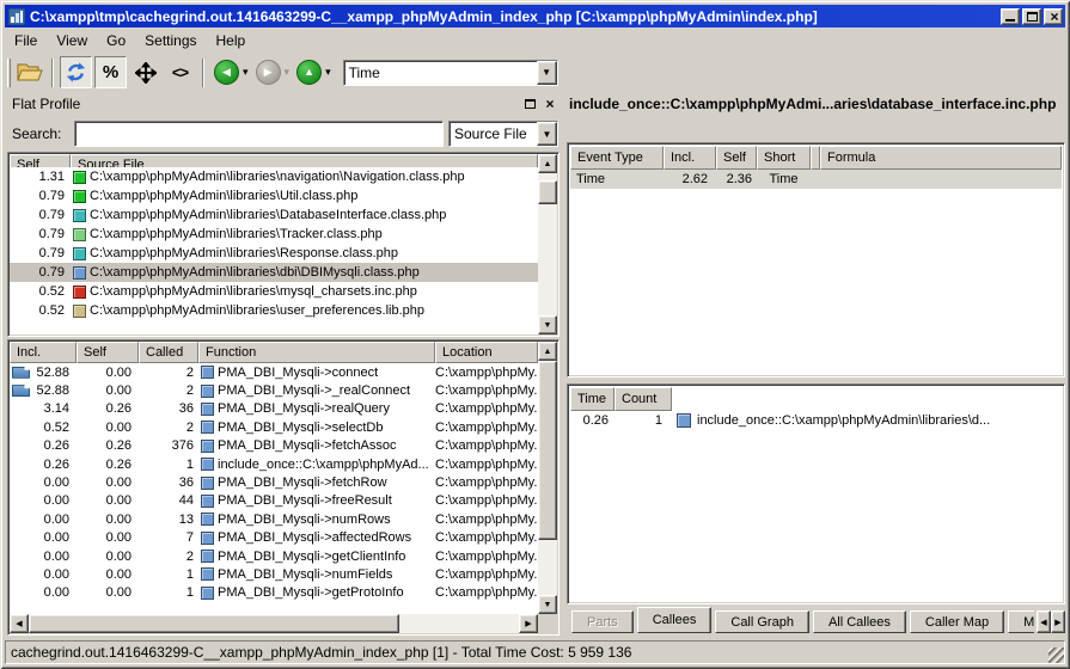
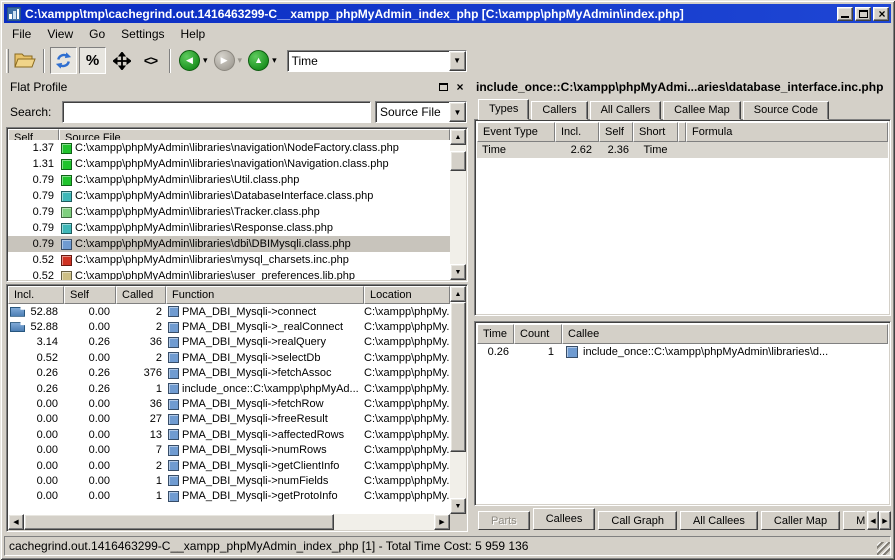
  C:\xampp\tmp\cachegrind.out.1416463299-C__xampp_phpMyAdmin_index_php [C:\xampp\phpMyAdmin\index.php]
  ×
  File
  View
  Go
  Settings
  Help
  %
  <>
  ◀
  ▾
  ▶
  ▾
  ▲
  ▾
  Time
  ▼
  Flat Profile
  ×
  Search:
  Source File
  ▼
  Self
  Source File
+ 1.37
+ C:\xampp\phpMyAdmin\libraries\navigation\NodeFactory.class.php
  1.31
  C:\xampp\phpMyAdmin\libraries\navigation\Navigation.class.php
  0.79
  C:\xampp\phpMyAdmin\libraries\Util.class.php
  0.79
  C:\xampp\phpMyAdmin\libraries\DatabaseInterface.class.php
  0.79
  C:\xampp\phpMyAdmin\libraries\Tracker.class.php
  0.79
  C:\xampp\phpMyAdmin\libraries\Response.class.php
  0.79
  C:\xampp\phpMyAdmin\libraries\dbi\DBIMysqli.class.php
  0.52
  C:\xampp\phpMyAdmin\libraries\mysql_charsets.inc.php
  0.52
  C:\xampp\phpMyAdmin\libraries\user_preferences.lib.php
  Incl.
  Self
  Called
  Function
  Location
  52.88
  0.00
  2
  PMA_DBI_Mysqli->connect
  C:\xampp\phpMy.
  52.88
  0.00
  2
  PMA_DBI_Mysqli->_realConnect
  C:\xampp\phpMy.
  3.14
  0.26
  36
  PMA_DBI_Mysqli->realQuery
  C:\xampp\phpMy.
  0.52
  0.00
  2
  PMA_DBI_Mysqli->selectDb
  C:\xampp\phpMy.
  0.26
  0.26
  376
  PMA_DBI_Mysqli->fetchAssoc
  C:\xampp\phpMy.
  0.26
  0.26
  1
  include_once::C:\xampp\phpMyAd...
  C:\xampp\phpMy.
  0.00
  0.00
  36
  PMA_DBI_Mysqli->fetchRow
  C:\xampp\phpMy.
  0.00
  0.00
- 44
+ 27
  PMA_DBI_Mysqli->freeResult
  C:\xampp\phpMy.
  0.00
  0.00
  13
- PMA_DBI_Mysqli->numRows
+ PMA_DBI_Mysqli->affectedRows
  C:\xampp\phpMy.
  0.00
  0.00
  7
- PMA_DBI_Mysqli->affectedRows
+ PMA_DBI_Mysqli->numRows
  C:\xampp\phpMy.
  0.00
  0.00
  2
  PMA_DBI_Mysqli->getClientInfo
  C:\xampp\phpMy.
  0.00
  0.00
  1
  PMA_DBI_Mysqli->numFields
  C:\xampp\phpMy.
  0.00
  0.00
  1
  PMA_DBI_Mysqli->getProtoInfo
  C:\xampp\phpMy.
  include_once::C:\xampp\phpMyAdmi...aries\database_interface.inc.php
+ Types
+ Callers
+ All Callers
+ Callee Map
+ Source Code
  Event Type
  Incl.
  Self
  Short
  Formula
  Time
  2.62
  2.36
  Time
  Time
  Count
+ Callee
  0.26
  1
  include_once::C:\xampp\phpMyAdmin\libraries\d...
  Parts
  Callees
  Call Graph
  All Callees
  Caller Map
  cachegrind.out.1416463299-C__xampp_phpMyAdmin_index_php [1] - Total Time Cost: 5 959 136
